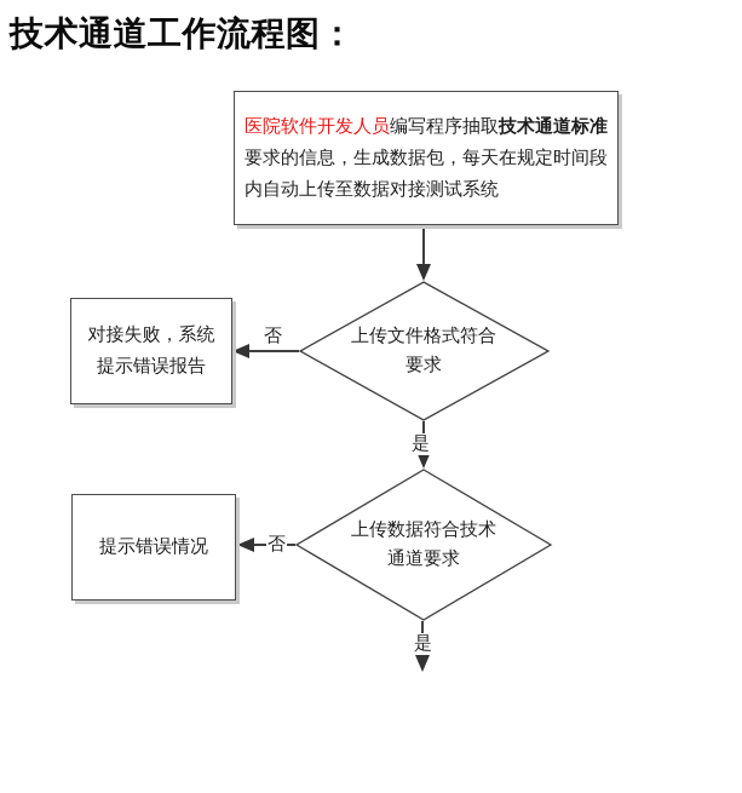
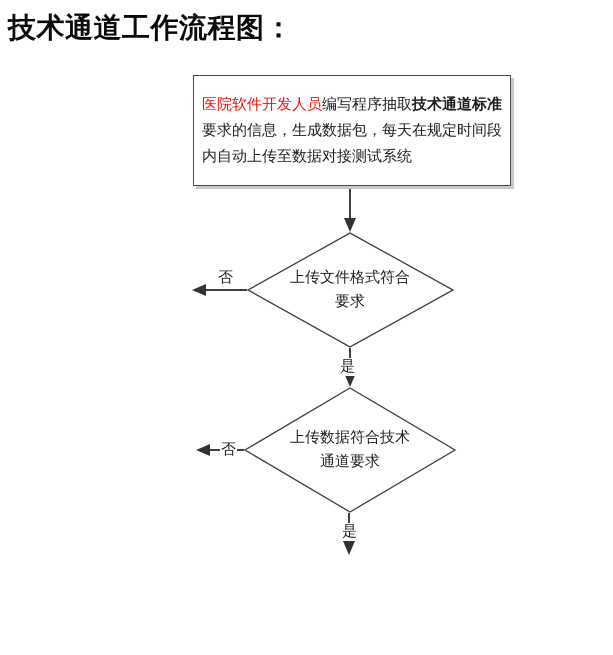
  技术通道工作流程图：
  医院软件开发人员编写程序抽取技术通道标准要求的信息，生成数据包，每天在规定时间段内自动上传至数据对接测试系统
- 对接失败，系统
- 提示错误报告
- 提示错误情况
  上传文件格式符合
  要求
  上传数据符合技术
  通道要求
  否
  是
  否
  是
